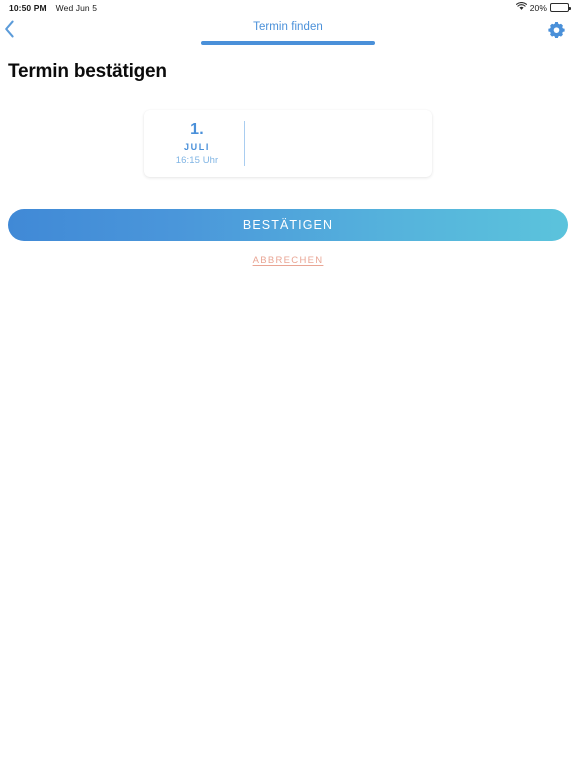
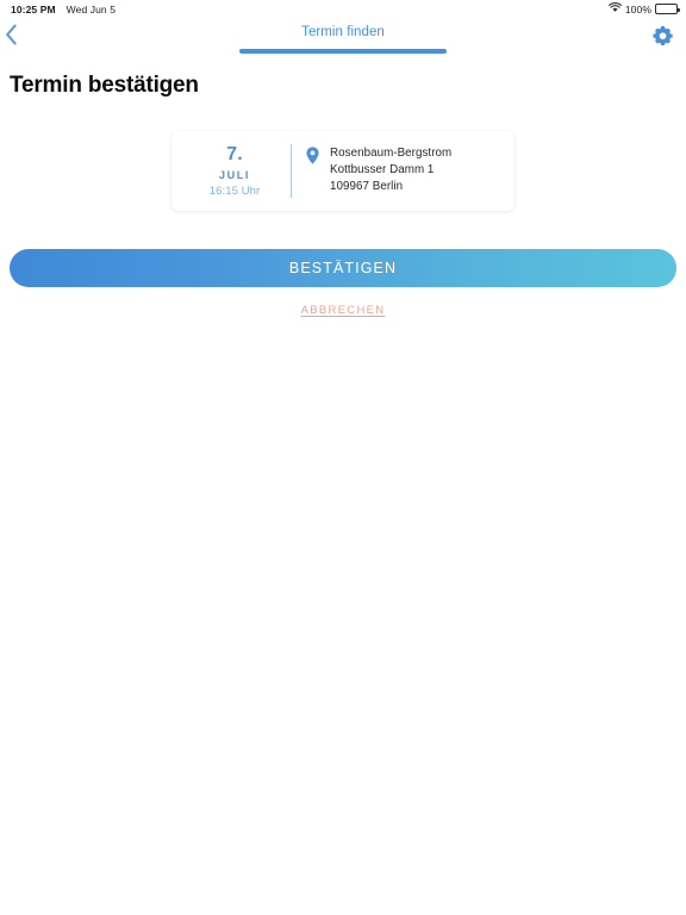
- 10:50 PM
+ 10:25 PM
  Wed Jun 5
- 20%
+ 100%
  Termin finden
  Termin bestätigen
- 1.
+ 7.
  JULI
  16:15 Uhr
+ Rosenbaum-Bergstrom
+ Kottbusser Damm 1
+ 109967 Berlin
  BESTÄTIGEN
  ABBRECHEN
